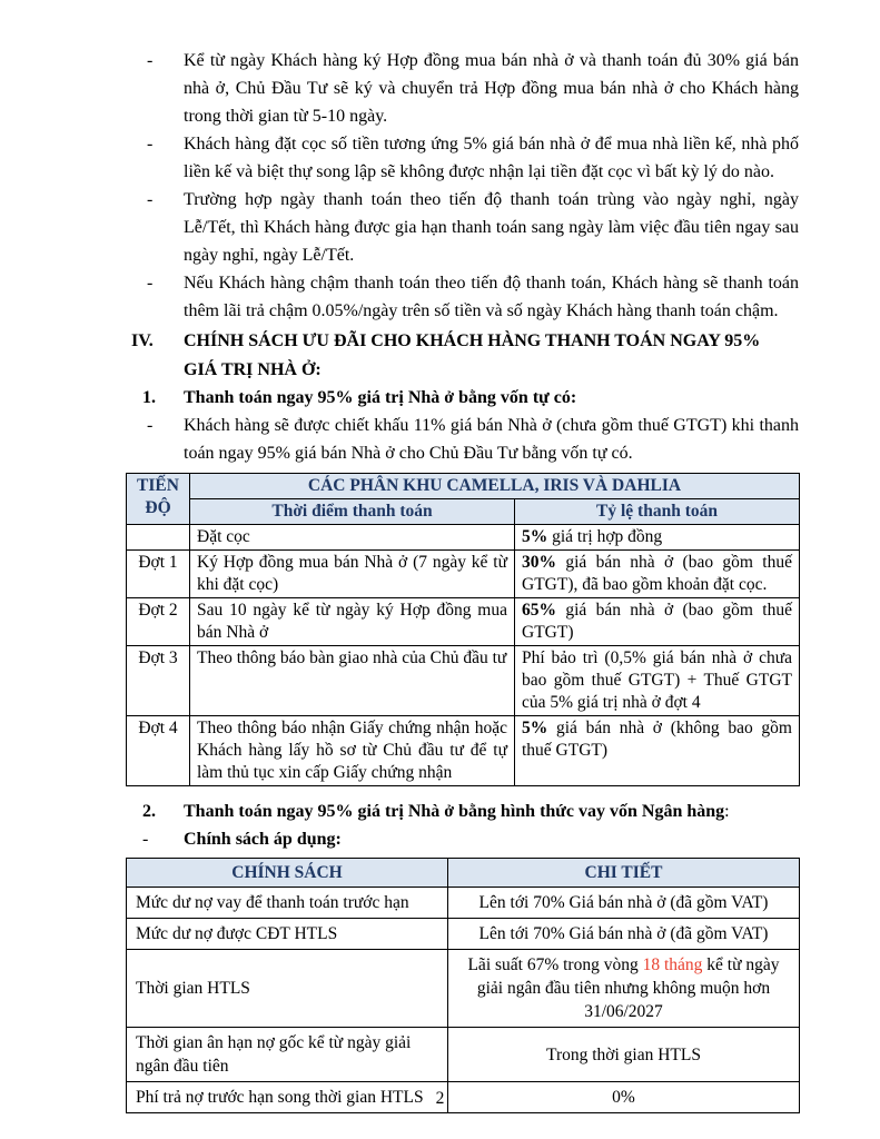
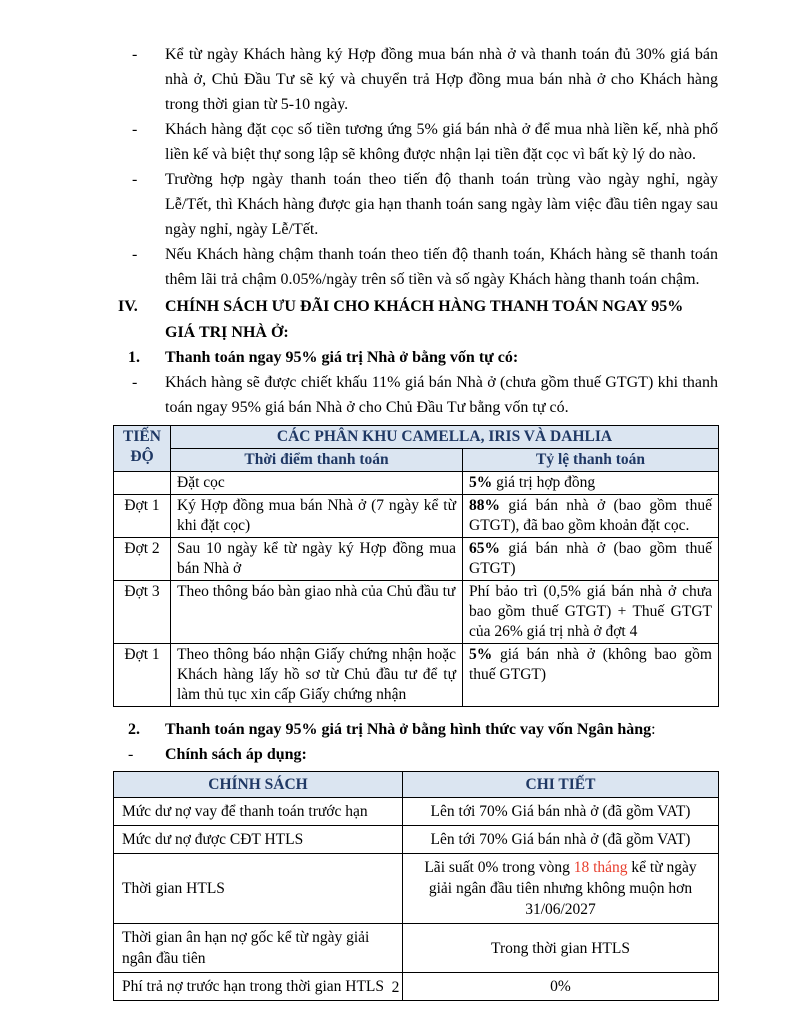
  -
  Kể từ ngày Khách hàng ký Hợp đồng mua bán nhà ở và thanh toán đủ 30% giá bán nhà ở, Chủ Đầu Tư sẽ ký và chuyển trả Hợp đồng mua bán nhà ở cho Khách hàng trong thời gian từ 5-10 ngày.
  -
  Khách hàng đặt cọc số tiền tương ứng 5% giá bán nhà ở để mua nhà liền kế, nhà phố liền kế và biệt thự song lập sẽ không được nhận lại tiền đặt cọc vì bất kỳ lý do nào.
  -
  Trường hợp ngày thanh toán theo tiến độ thanh toán trùng vào ngày nghỉ, ngày Lễ/Tết, thì Khách hàng được gia hạn thanh toán sang ngày làm việc đầu tiên ngay sau ngày nghỉ, ngày Lễ/Tết.
  -
  Nếu Khách hàng chậm thanh toán theo tiến độ thanh toán, Khách hàng sẽ thanh toán thêm lãi trả chậm 0.05%/ngày trên số tiền và số ngày Khách hàng thanh toán chậm.
  IV.
  CHÍNH SÁCH ƯU ĐÃI CHO KHÁCH HÀNG THANH TOÁN NGAY 95% GIÁ TRỊ NHÀ Ở:
  1.
  Thanh toán ngay 95% giá trị Nhà ở bằng vốn tự có:
  -
  Khách hàng sẽ được chiết khấu 11% giá bán Nhà ở (chưa gồm thuế GTGT) khi thanh toán ngay 95% giá bán Nhà ở cho Chủ Đầu Tư bằng vốn tự có.
  TIẾN ĐỘ	CÁC PHÂN KHU CAMELLA, IRIS VÀ DAHLIA
  Thời điểm thanh toán	Tỷ lệ thanh toán
  	Đặt cọc	5% giá trị hợp đồng
- Đợt 1	Ký Hợp đồng mua bán Nhà ở (7 ngày kể từ khi đặt cọc)	30% giá bán nhà ở (bao gồm thuế GTGT), đã bao gồm khoản đặt cọc.
+ Đợt 1	Ký Hợp đồng mua bán Nhà ở (7 ngày kể từ khi đặt cọc)	88% giá bán nhà ở (bao gồm thuế GTGT), đã bao gồm khoản đặt cọc.
  Đợt 2	Sau 10 ngày kể từ ngày ký Hợp đồng mua bán Nhà ở	65% giá bán nhà ở (bao gồm thuế GTGT)
- Đợt 3	Theo thông báo bàn giao nhà của Chủ đầu tư	Phí bảo trì (0,5% giá bán nhà ở chưa bao gồm thuế GTGT) + Thuế GTGT của 5% giá trị nhà ở đợt 4
+ Đợt 3	Theo thông báo bàn giao nhà của Chủ đầu tư	Phí bảo trì (0,5% giá bán nhà ở chưa bao gồm thuế GTGT) + Thuế GTGT của 26% giá trị nhà ở đợt 4
- Đợt 4	Theo thông báo nhận Giấy chứng nhận hoặc Khách hàng lấy hồ sơ từ Chủ đầu tư để tự làm thủ tục xin cấp Giấy chứng nhận	5% giá bán nhà ở (không bao gồm thuế GTGT)
+ Đợt 1	Theo thông báo nhận Giấy chứng nhận hoặc Khách hàng lấy hồ sơ từ Chủ đầu tư để tự làm thủ tục xin cấp Giấy chứng nhận	5% giá bán nhà ở (không bao gồm thuế GTGT)
  2.
  Thanh toán ngay 95% giá trị Nhà ở bằng hình thức vay vốn Ngân hàng:
  -
  Chính sách áp dụng:
  CHÍNH SÁCH	CHI TIẾT
  Mức dư nợ vay để thanh toán trước hạn	Lên tới 70% Giá bán nhà ở (đã gồm VAT)
  Mức dư nợ được CĐT HTLS	Lên tới 70% Giá bán nhà ở (đã gồm VAT)
- Thời gian HTLS	Lãi suất 67% trong vòng 18 tháng kể từ ngày giải ngân đầu tiên nhưng không muộn hơn 31/06/2027
+ Thời gian HTLS	Lãi suất 0% trong vòng 18 tháng kể từ ngày giải ngân đầu tiên nhưng không muộn hơn 31/06/2027
  Thời gian ân hạn nợ gốc kể từ ngày giải ngân đầu tiên	Trong thời gian HTLS
- Phí trả nợ trước hạn song thời gian HTLS	0%
+ Phí trả nợ trước hạn trong thời gian HTLS	0%
  2
